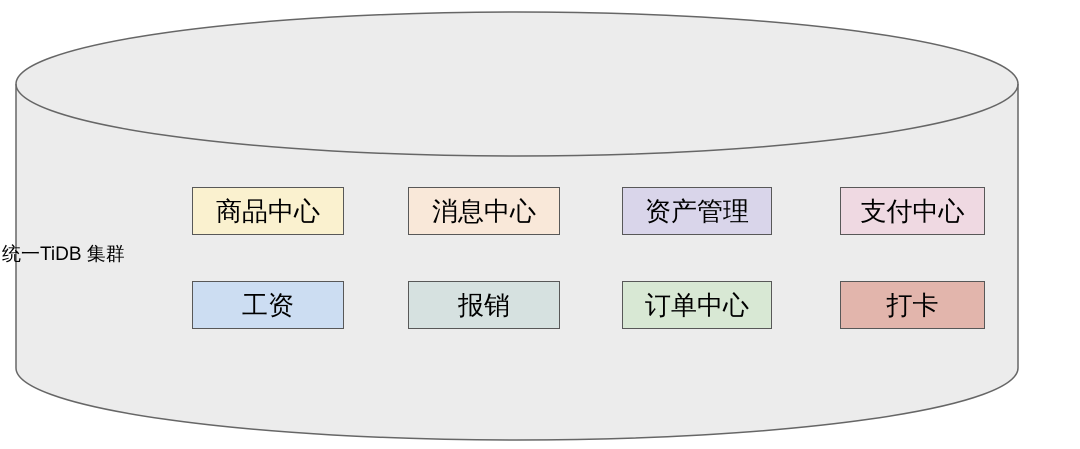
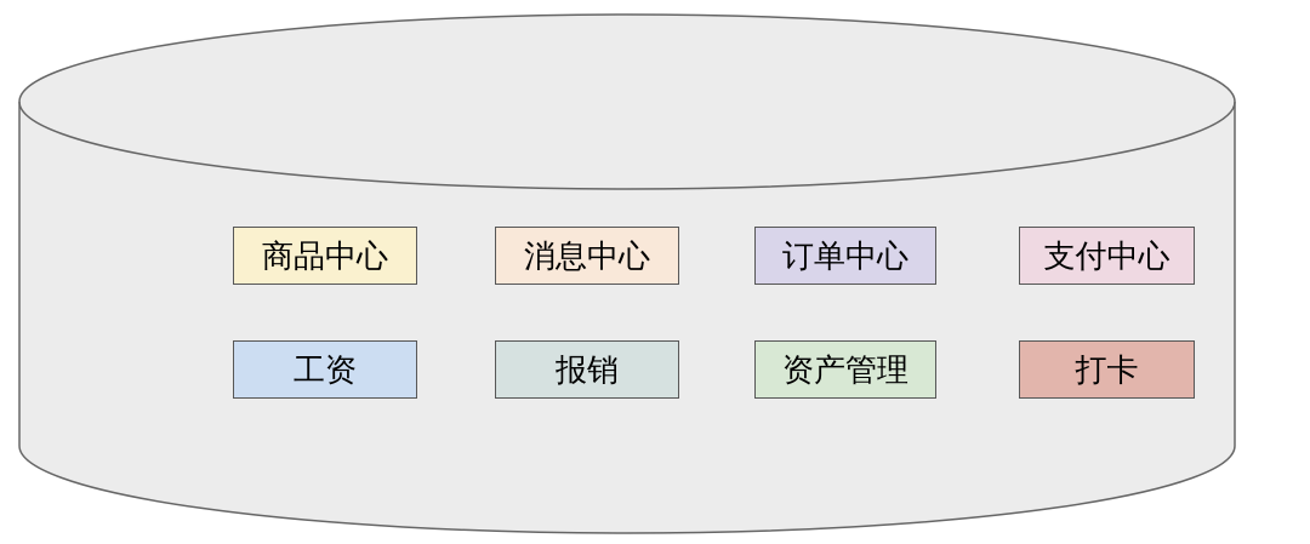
- 统一TiDB 集群
  商品中心
  消息中心
- 资产管理
+ 订单中心
  支付中心
  工资
  报销
- 订单中心
+ 资产管理
  打卡
